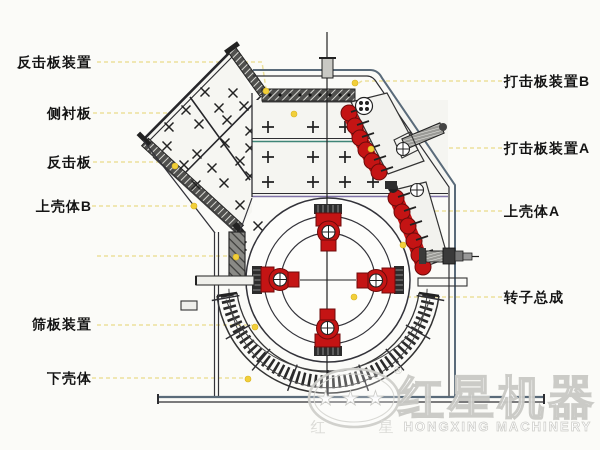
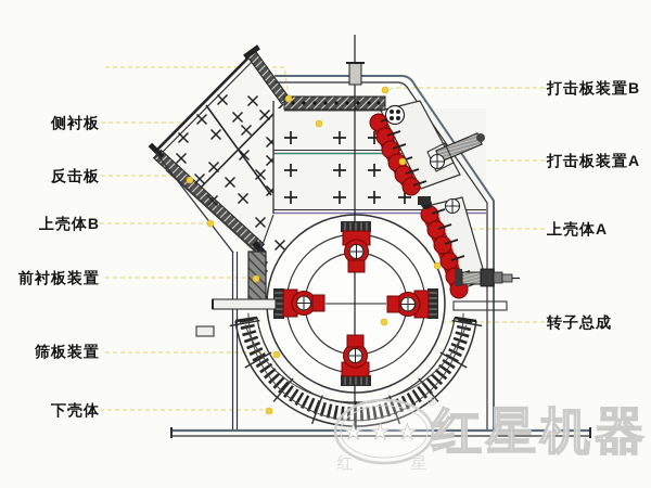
  ★★★
  红
  星
  ®
  红星机器
- HONGXING MACHINERY
- 反击板装置
  侧衬板
  反击板
  上壳体B
+ 前衬板装置
  筛板装置
  下壳体
  打击板装置B
  打击板装置A
  上壳体A
  转子总成
